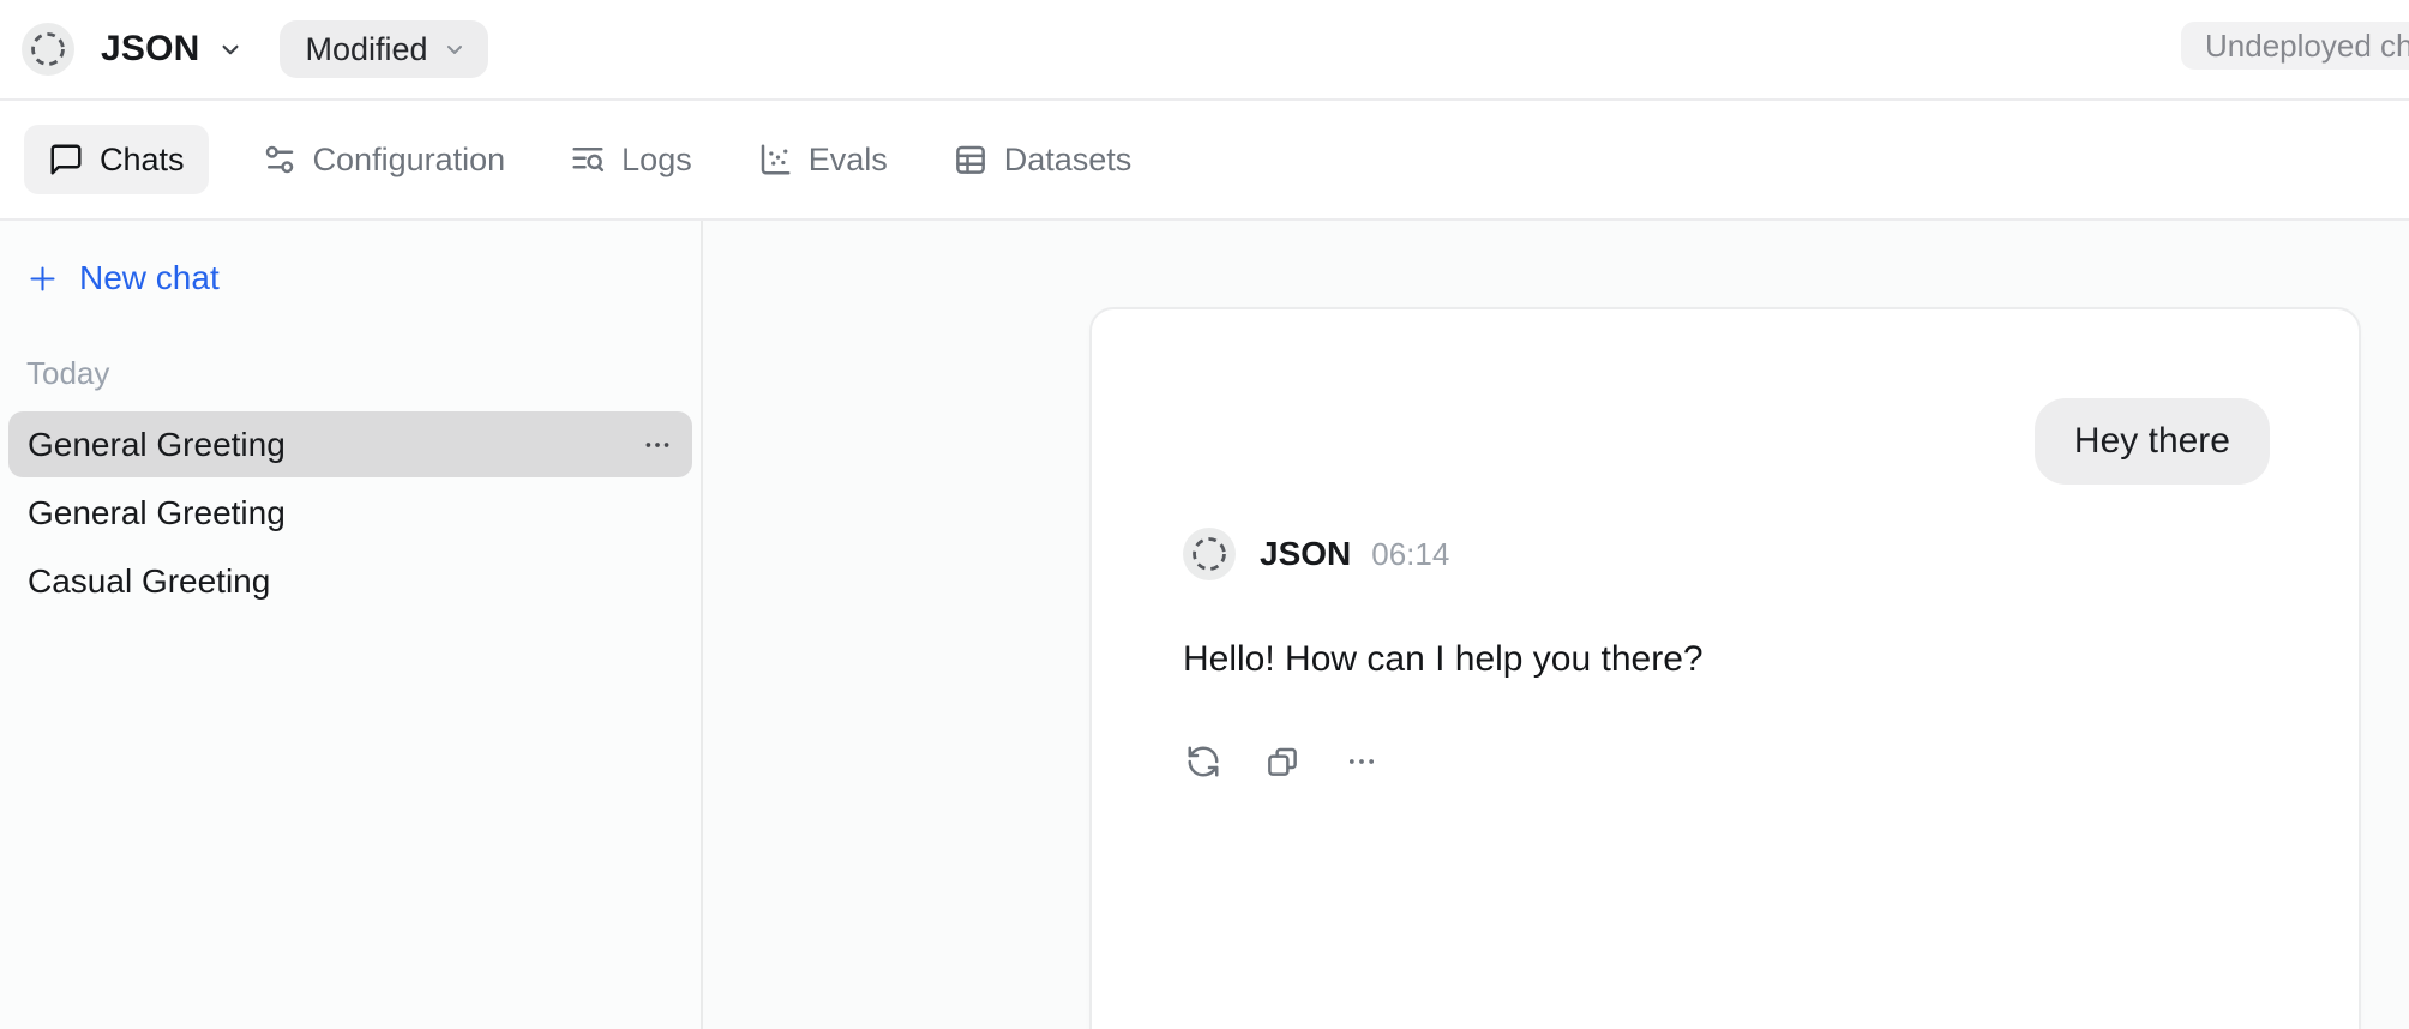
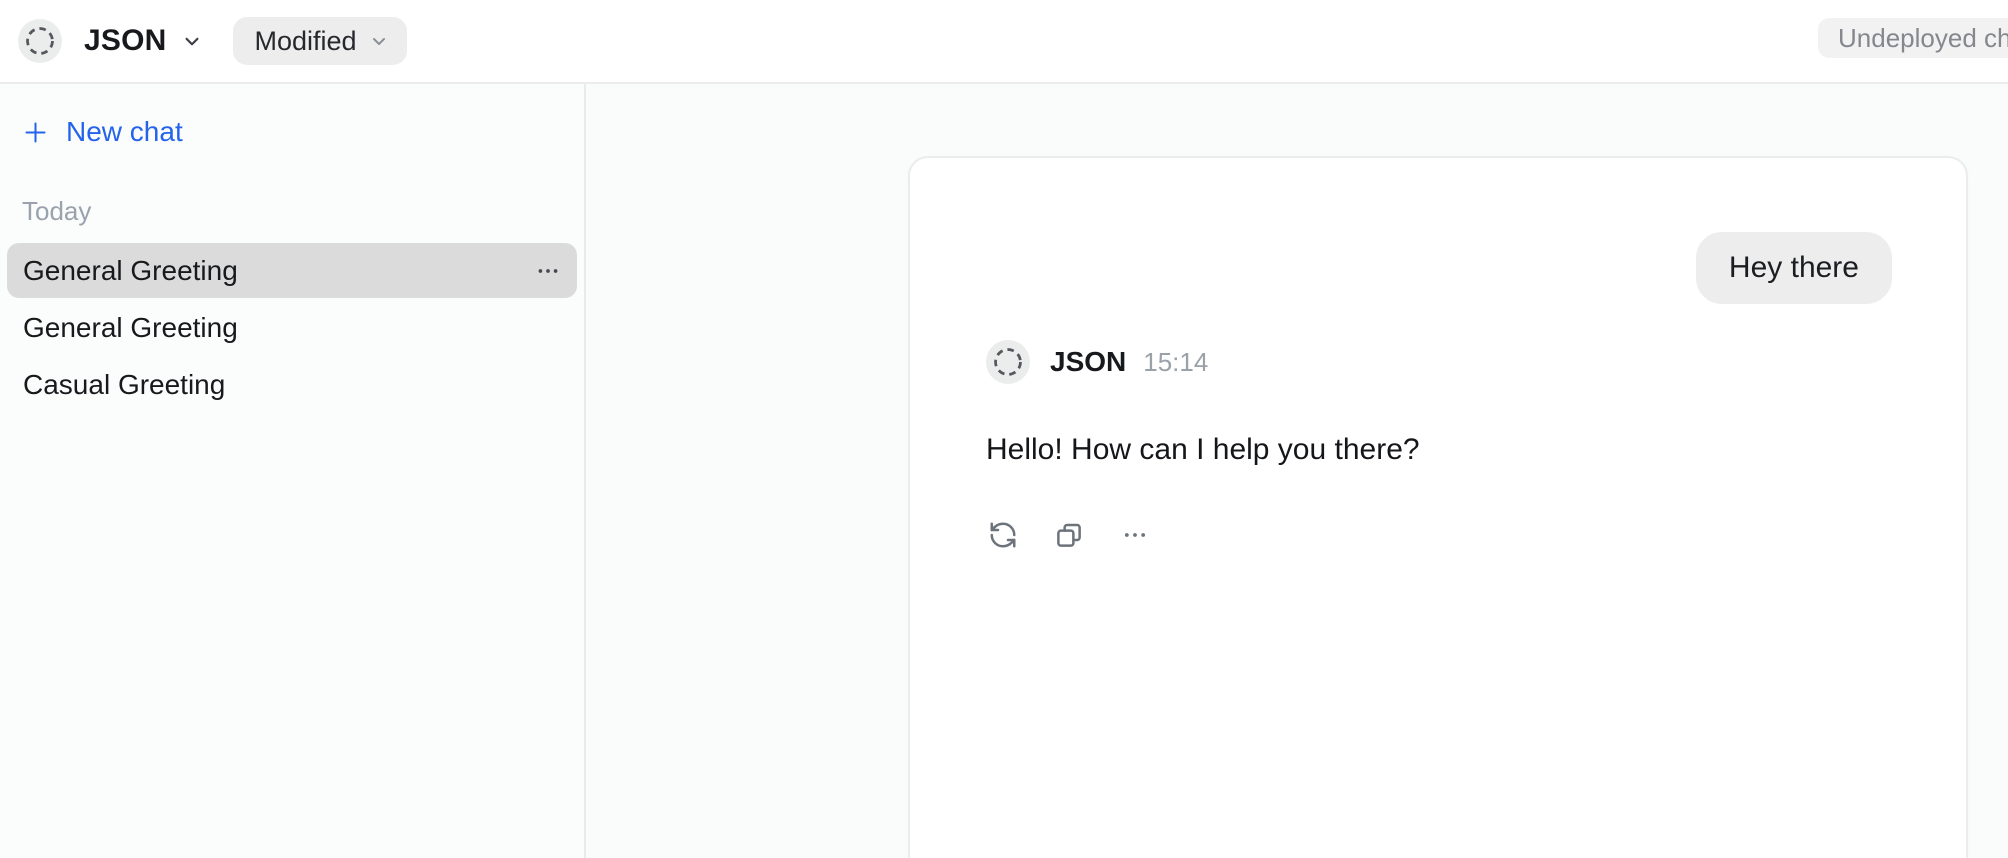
  JSON
  Modified
  Undeployed ch
- Chats
- Configuration
- Logs
- Evals
- Datasets
  New chat
  Today
  General Greeting
  General Greeting
  Casual Greeting
  Hey there
  JSON
- 06:14
+ 15:14
  Hello! How can I help you there?
